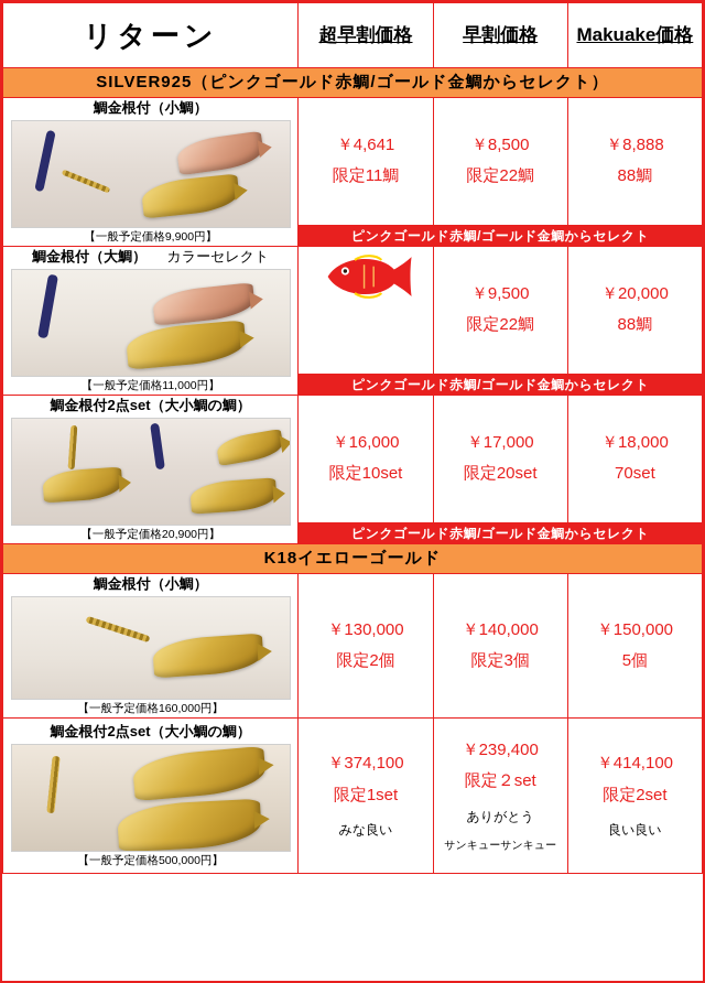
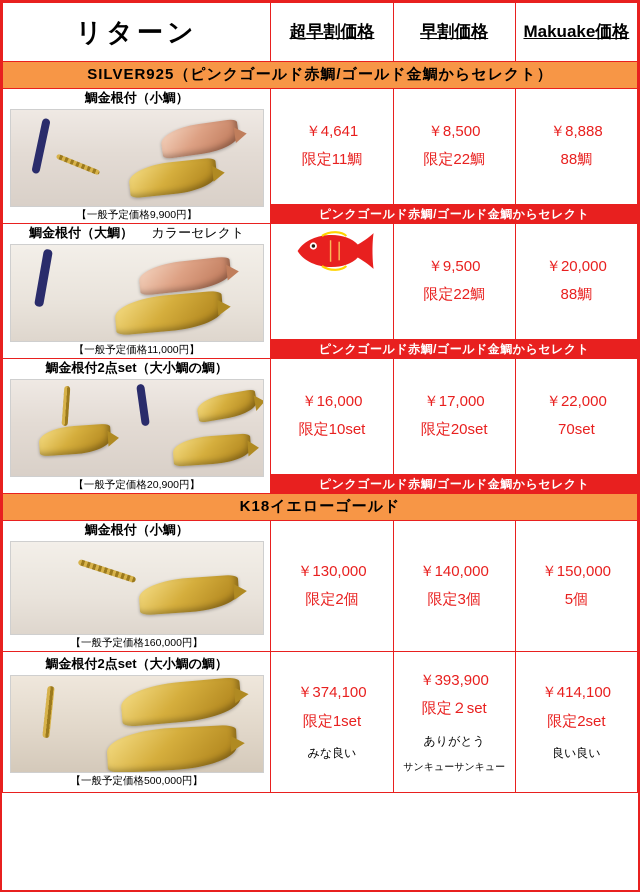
  リターン	超早割価格	早割価格	Makuake価格
  SILVER925（ピンクゴールド赤鯛/ゴールド金鯛からセレクト）
  鯛金根付（小鯛） 【一般予定価格9,900円】	￥4,641 限定11鯛	￥8,500 限定22鯛	￥8,888 88鯛
  ピンクゴールド赤鯛/ゴールド金鯛からセレクト
  鯛金根付（大鯛） カラーセレクト 【一般予定価格11,000円】		￥9,500 限定22鯛	￥20,000 88鯛
  ピンクゴールド赤鯛/ゴールド金鯛からセレクト
- 鯛金根付2点set（大小鯛の鯛） 【一般予定価格20,900円】	￥16,000 限定10set	￥17,000 限定20set	￥18,000 70set
+ 鯛金根付2点set（大小鯛の鯛） 【一般予定価格20,900円】	￥16,000 限定10set	￥17,000 限定20set	￥22,000 70set
  ピンクゴールド赤鯛/ゴールド金鯛からセレクト
  K18イエローゴールド
  鯛金根付（小鯛） 【一般予定価格160,000円】	￥130,000 限定2個	￥140,000 限定3個	￥150,000 5個
- 鯛金根付2点set（大小鯛の鯛） 【一般予定価格500,000円】	￥374,100 限定1set みな良い	￥239,400 限定２set ありがとう サンキューサンキュー	￥414,100 限定2set 良い良い
+ 鯛金根付2点set（大小鯛の鯛） 【一般予定価格500,000円】	￥374,100 限定1set みな良い	￥393,900 限定２set ありがとう サンキューサンキュー	￥414,100 限定2set 良い良い
